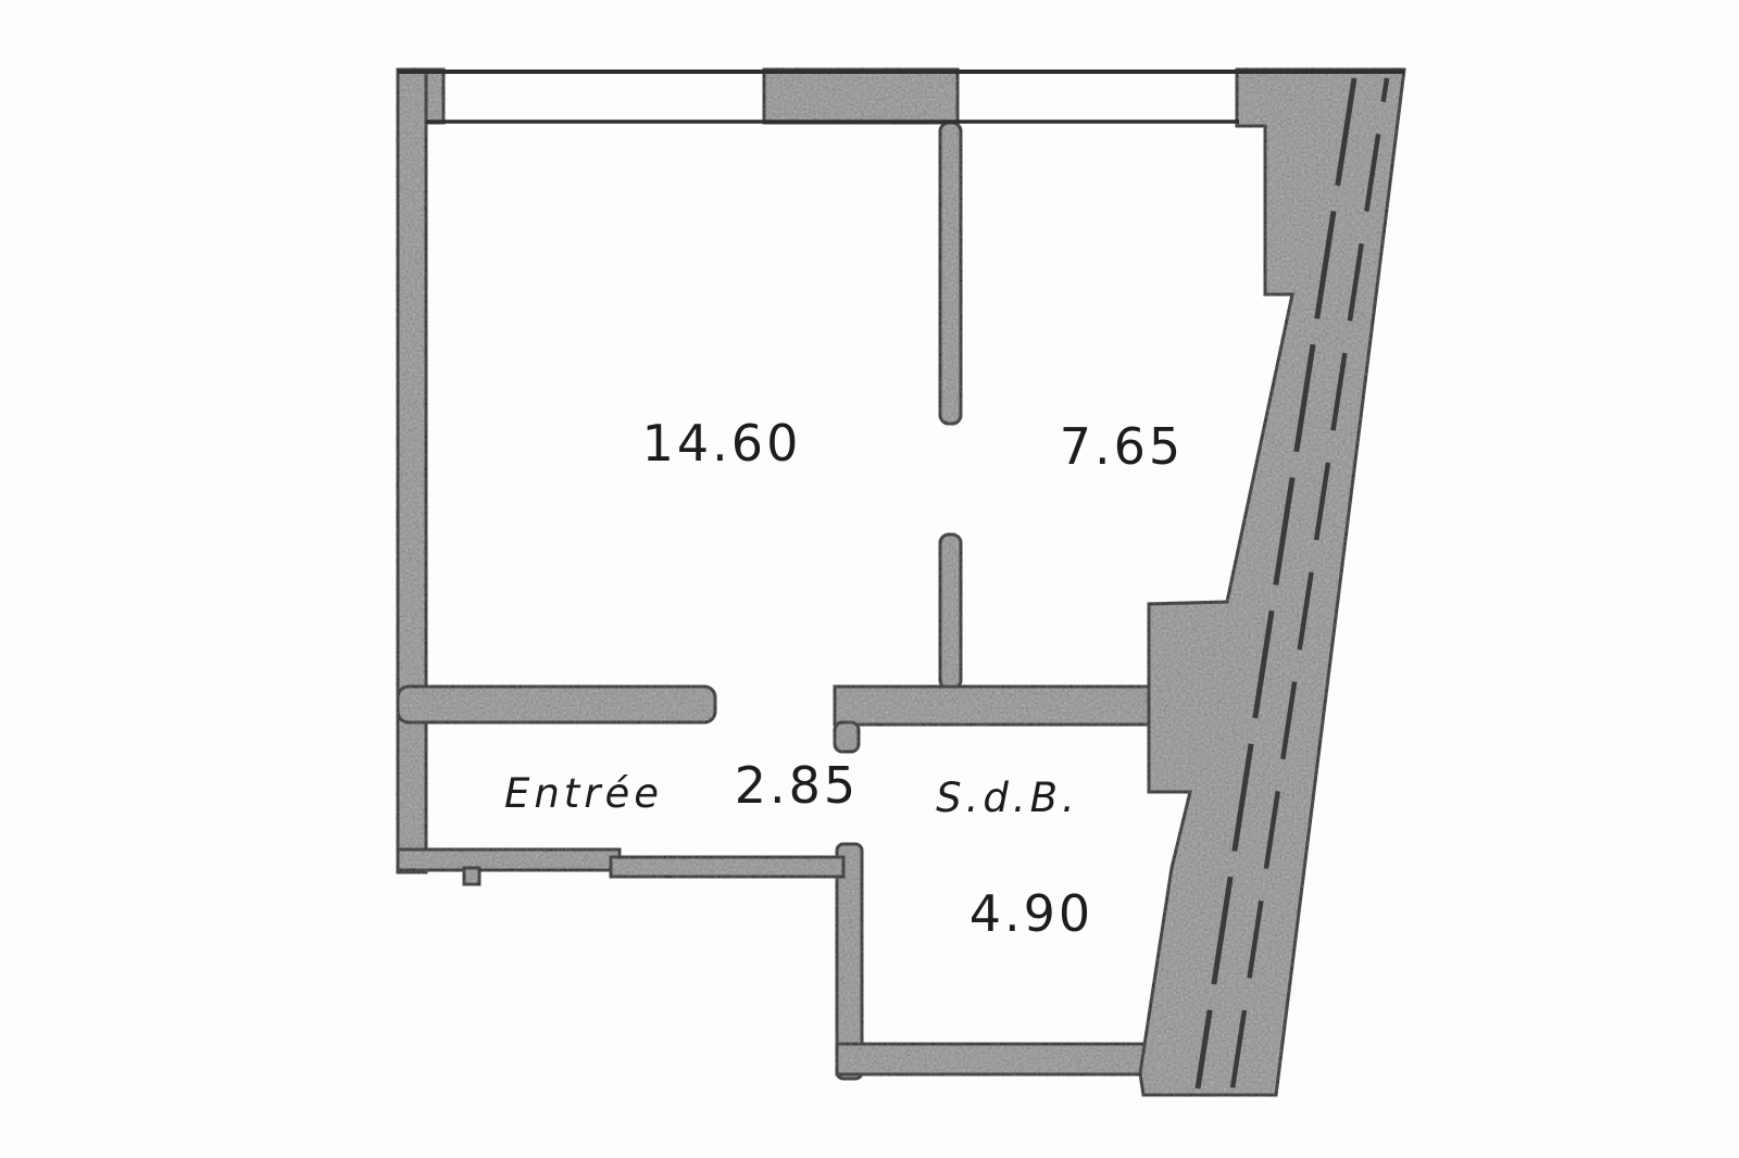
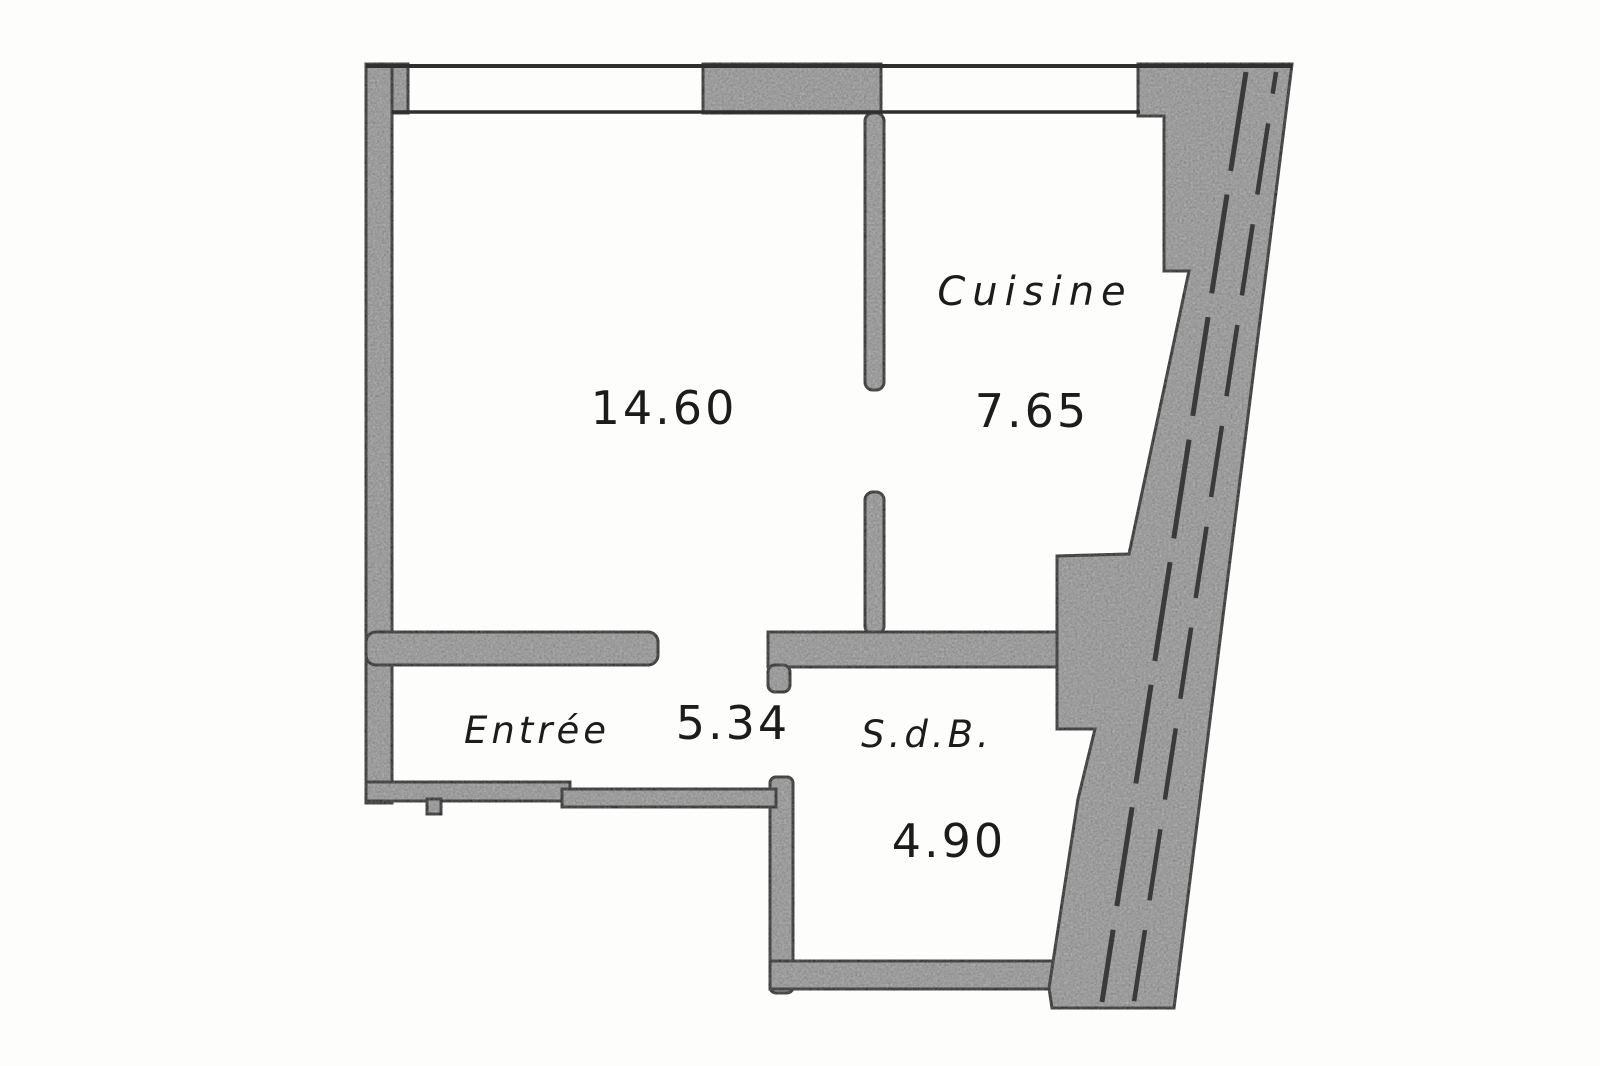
  14.60
+ Cuisine
  7.65
  Entrée
- 2.85
+ 5.34
  S.d.B.
  4.90
